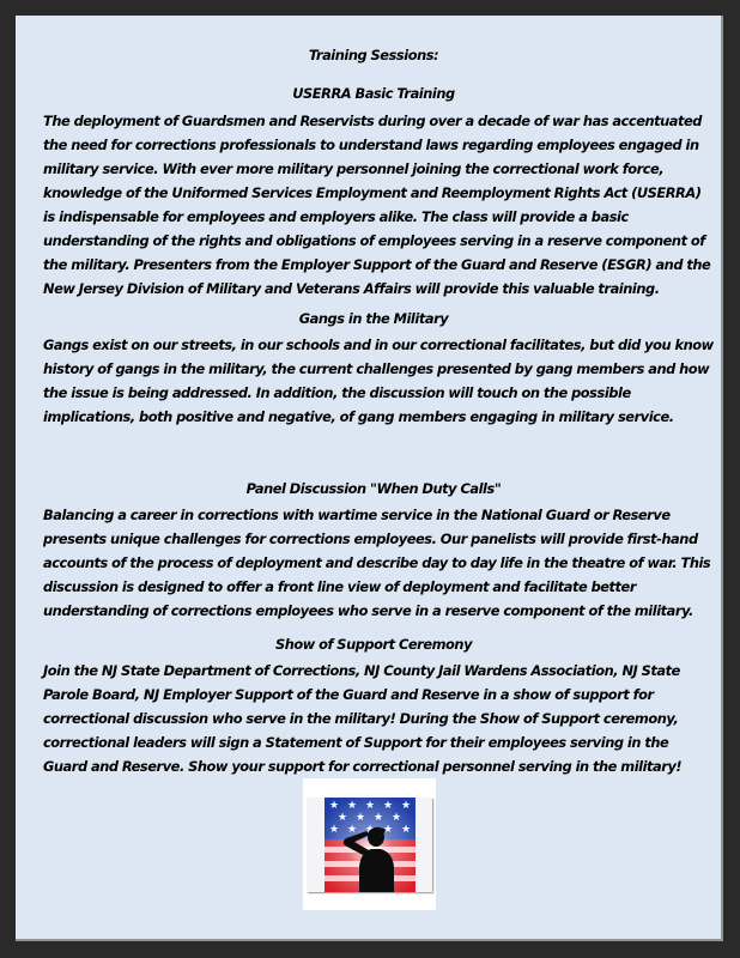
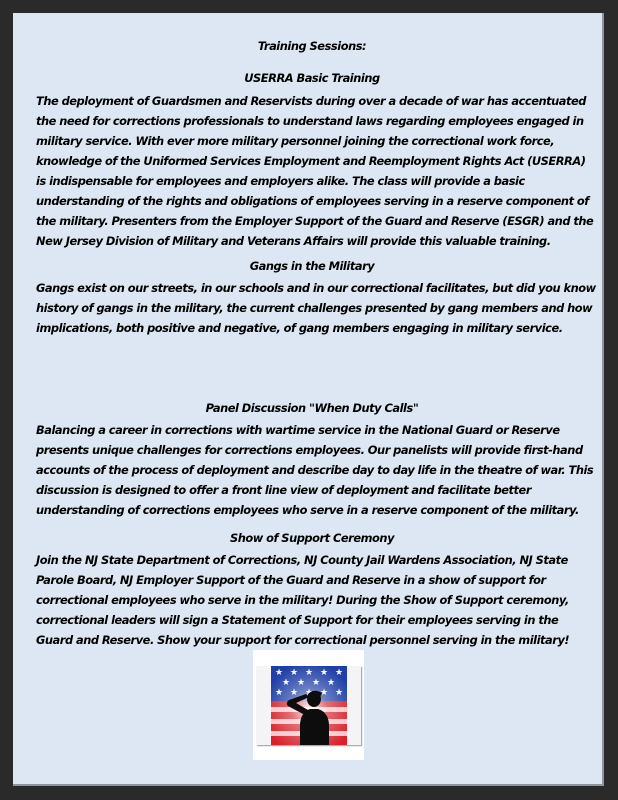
  Training Sessions:
  USERRA Basic Training
  The deployment of Guardsmen and Reservists during over a decade of war has accentuated
  the need for corrections professionals to understand laws regarding employees engaged in
  military service. With ever more military personnel joining the correctional work force,
  knowledge of the Uniformed Services Employment and Reemployment Rights Act (USERRA)
  is indispensable for employees and employers alike. The class will provide a basic
  understanding of the rights and obligations of employees serving in a reserve component of
  the military. Presenters from the Employer Support of the Guard and Reserve (ESGR) and the
  New Jersey Division of Military and Veterans Affairs will provide this valuable training.
  Gangs in the Military
  Gangs exist on our streets, in our schools and in our correctional facilitates, but did you know
  history of gangs in the military, the current challenges presented by gang members and how
- the issue is being addressed. In addition, the discussion will touch on the possible
  implications, both positive and negative, of gang members engaging in military service.
  Panel Discussion "When Duty Calls"
  Balancing a career in corrections with wartime service in the National Guard or Reserve
  presents unique challenges for corrections employees. Our panelists will provide first-hand
  accounts of the process of deployment and describe day to day life in the theatre of war. This
  discussion is designed to offer a front line view of deployment and facilitate better
  understanding of corrections employees who serve in a reserve component of the military.
  Show of Support Ceremony
  Join the NJ State Department of Corrections, NJ County Jail Wardens Association, NJ State
  Parole Board, NJ Employer Support of the Guard and Reserve in a show of support for
- correctional discussion who serve in the military! During the Show of Support ceremony,
+ correctional employees who serve in the military! During the Show of Support ceremony,
  correctional leaders will sign a Statement of Support for their employees serving in the
  Guard and Reserve. Show your support for correctional personnel serving in the military!
  ★
  ★
  ★
  ★
  ★
  ★
  ★
  ★
  ★
  ★
  ★
  ★
  ★
  ★
